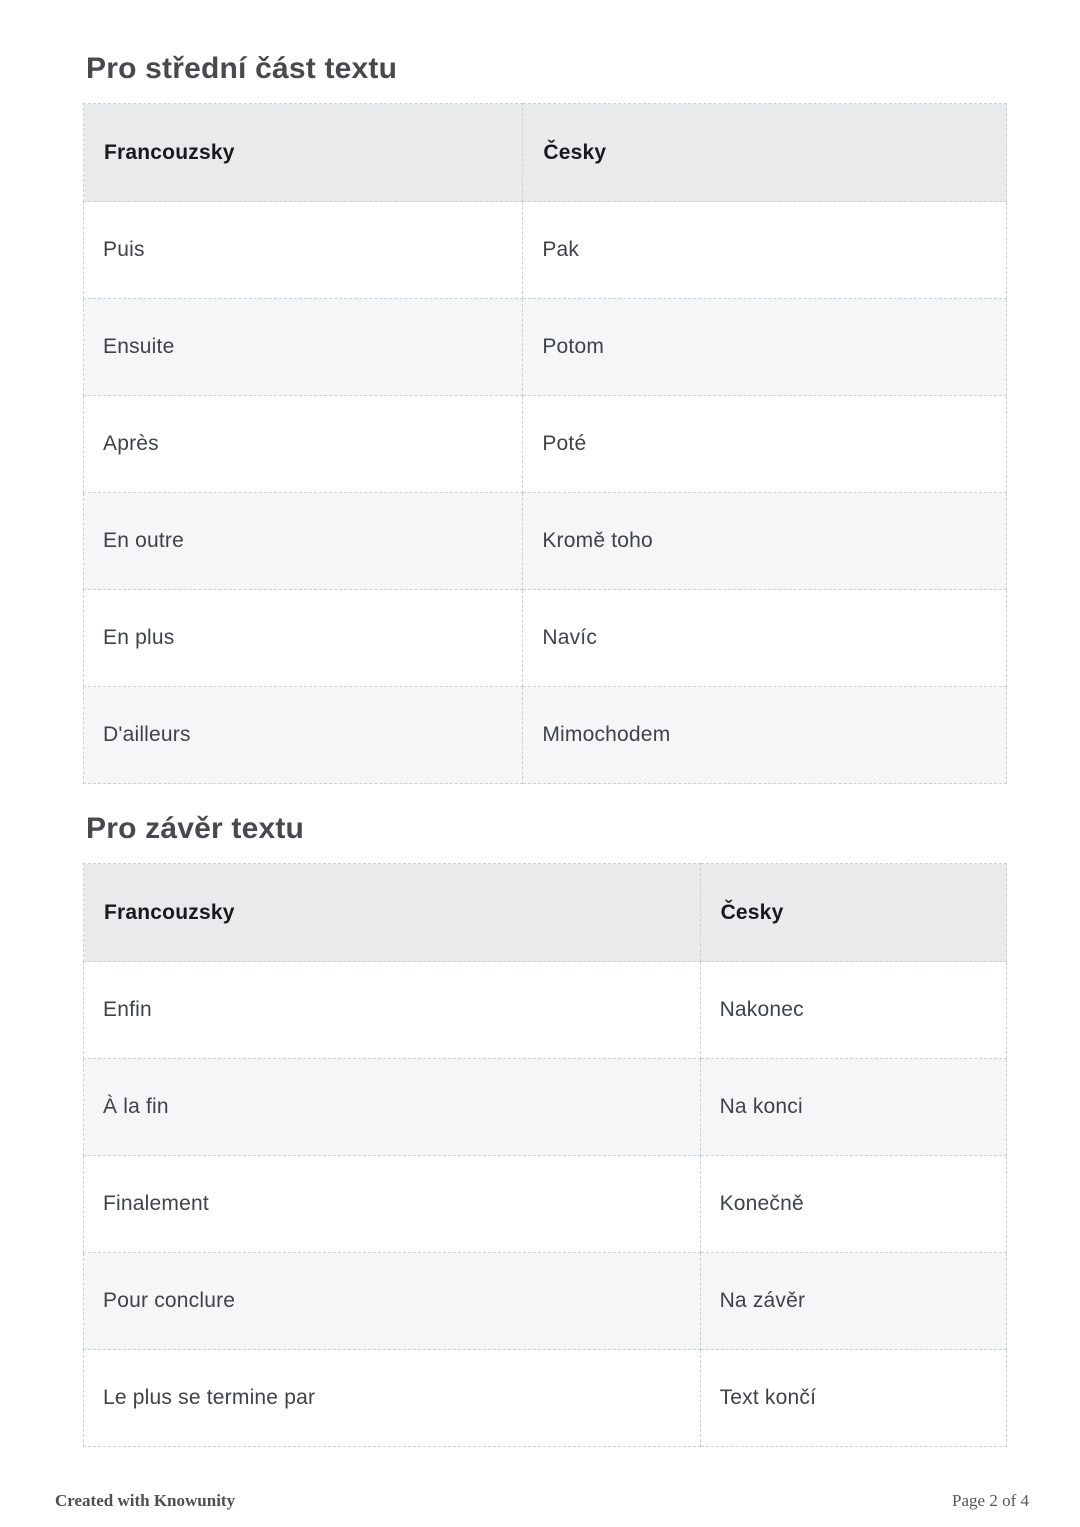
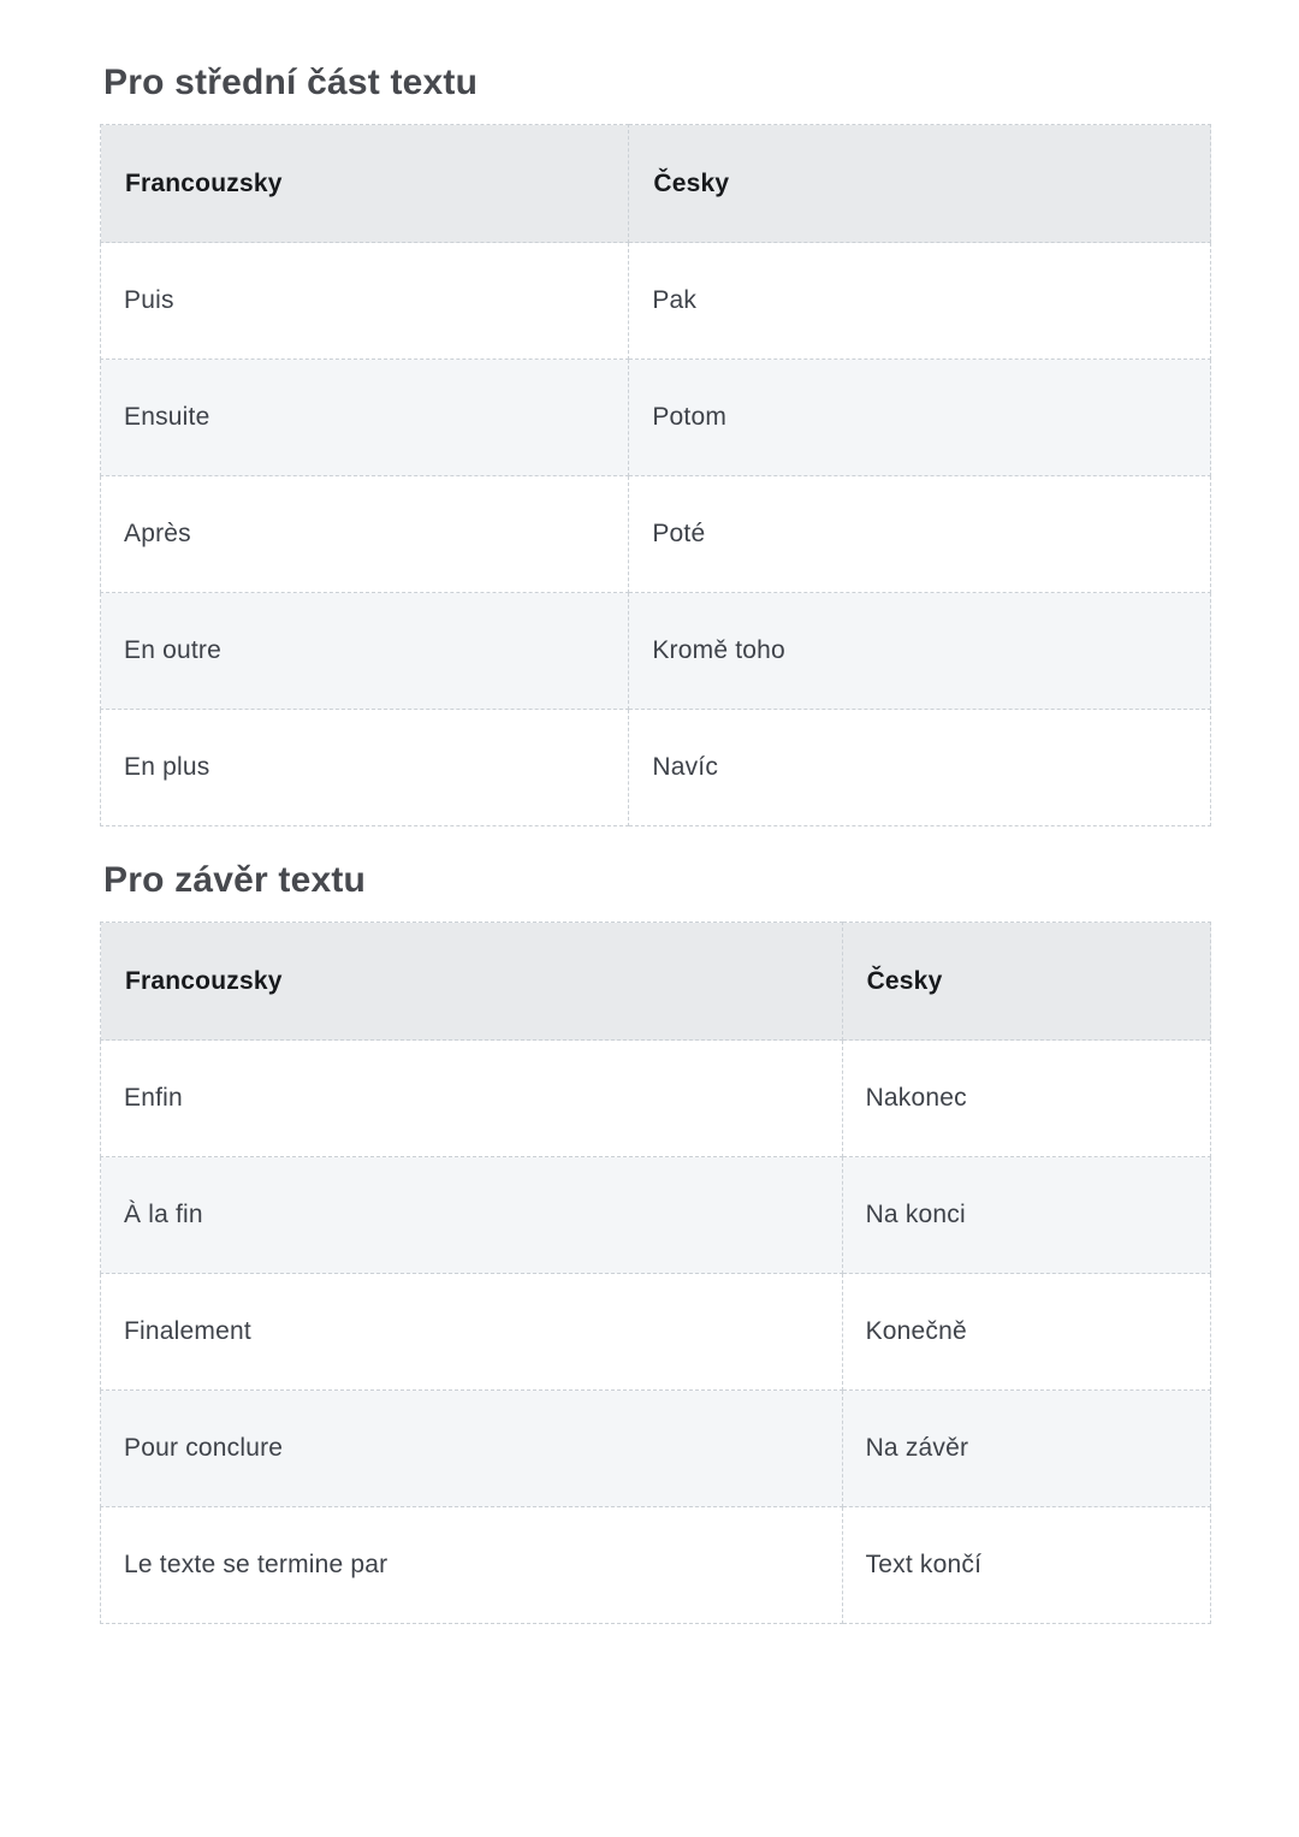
  Pro střední část textu
  Francouzsky	Česky
  Puis	Pak
  Ensuite	Potom
  Après	Poté
  En outre	Kromě toho
  En plus	Navíc
- D'ailleurs	Mimochodem
  Pro závěr textu
  Francouzsky	Česky
  Enfin	Nakonec
  À la fin	Na konci
  Finalement	Konečně
  Pour conclure	Na závěr
- Le plus se termine par	Text končí
+ Le texte se termine par	Text končí
- Created with Knowunity
- Page 2 of 4
